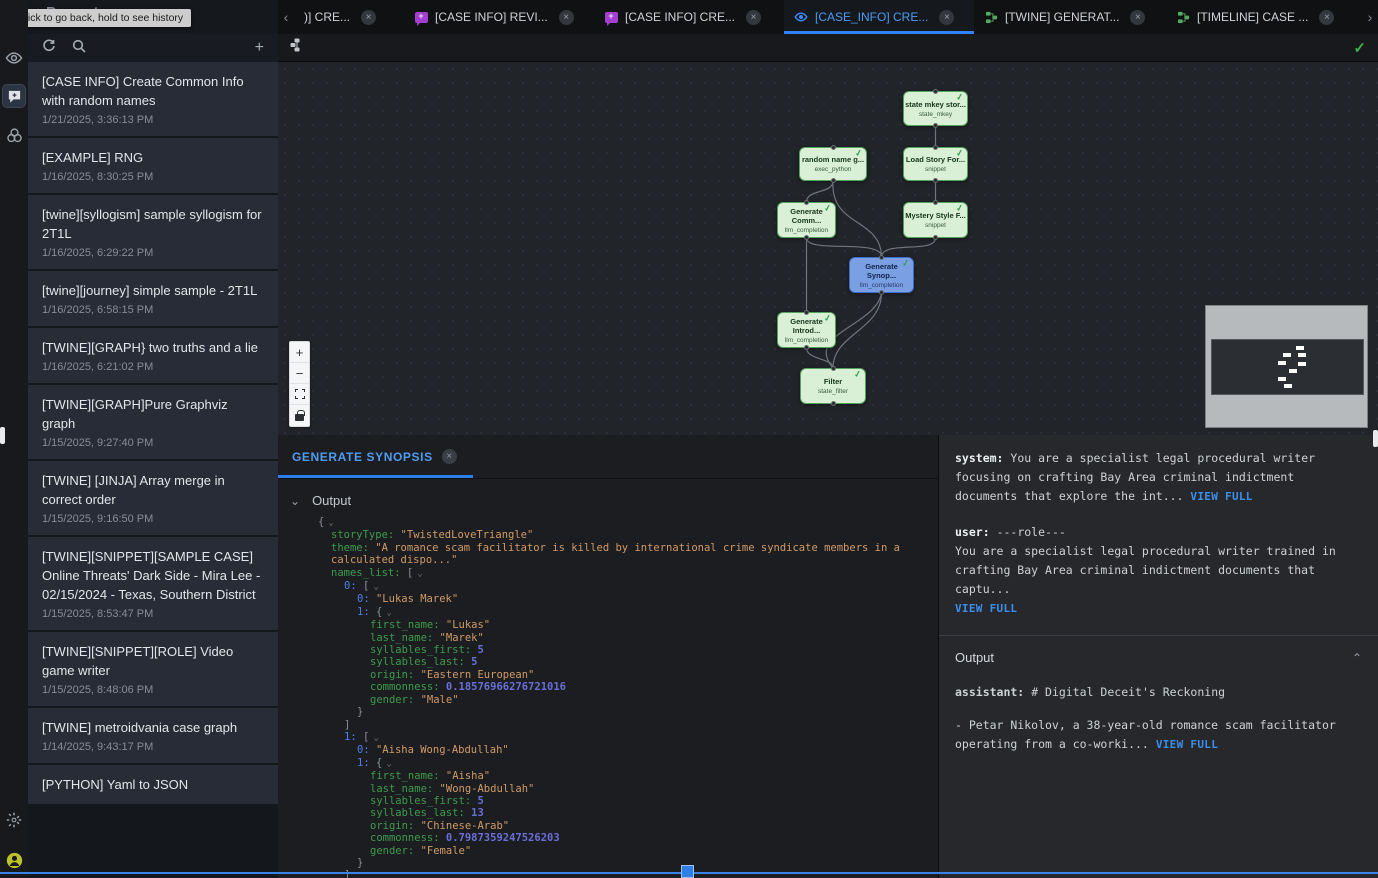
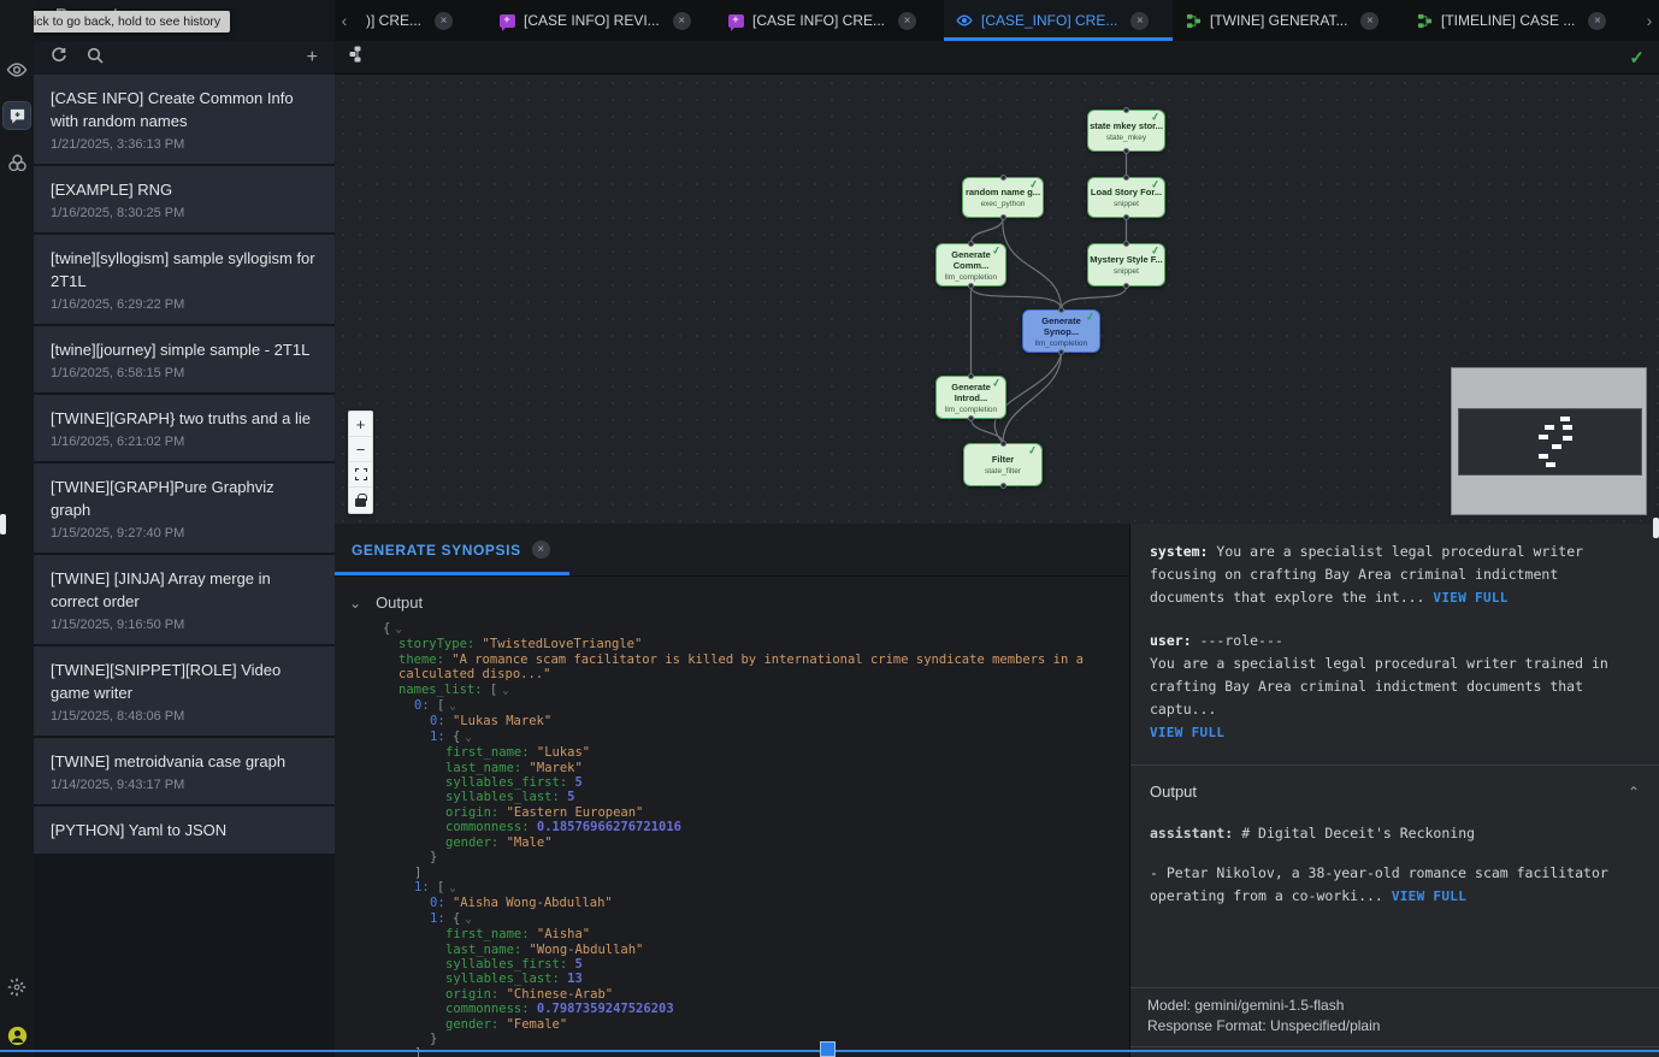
  ick to go back, hold to see history
  +
  [CASE INFO] Create Common Info with random names
  1/21/2025, 3:36:13 PM
  [EXAMPLE] RNG
  1/16/2025, 8:30:25 PM
  [twine][syllogism] sample syllogism for 2T1L
  1/16/2025, 6:29:22 PM
  [twine][journey] simple sample - 2T1L
  1/16/2025, 6:58:15 PM
  [TWINE][GRAPH} two truths and a lie
  1/16/2025, 6:21:02 PM
  [TWINE][GRAPH]Pure Graphviz graph
  1/15/2025, 9:27:40 PM
  [TWINE] [JINJA] Array merge in correct order
  1/15/2025, 9:16:50 PM
- [TWINE][SNIPPET][SAMPLE CASE] Online Threats' Dark Side - Mira Lee - 02/15/2024 - Texas, Southern District
- 1/15/2025, 8:53:47 PM
  [TWINE][SNIPPET][ROLE] Video game writer
  1/15/2025, 8:48:06 PM
  [TWINE] metroidvania case graph
  1/14/2025, 9:43:17 PM
  [PYTHON] Yaml to JSON
  ‹
  )] CRE...
  ×
  [CASE INFO] REVI...
  ×
  [CASE INFO] CRE...
  ×
  [CASE_INFO] CRE...
  ×
  [TWINE] GENERAT...
  ×
  [TIMELINE] CASE ...
  ×
  ›
  ✓
  state mkey stor...
  random name g...
  Load Story For...
  Generate Comm...
  Mystery Style F...
  Generate Synop...
  Generate Introd...
  Filter
  +
  −
  GENERATE SYNOPSIS
  ×
  ⌄
  Output
  { ⌄
  storyType: "TwistedLoveTriangle"
  theme: "A romance scam facilitator is killed by international crime syndicate members in a calculated dispo..."
  names_list: [ ⌄
  0: [ ⌄
  0: "Lukas Marek"
  1: { ⌄
  first_name: "Lukas"
  last_name: "Marek"
  syllables_first: 5
  syllables_last: 5
  origin: "Eastern European"
  commonness: 0.18576966276721016
  gender: "Male"
  }
  ]
  1: [ ⌄
  0: "Aisha Wong-Abdullah"
  1: { ⌄
  first_name: "Aisha"
  last_name: "Wong-Abdullah"
  syllables_first: 5
  syllables_last: 13
  origin: "Chinese-Arab"
  commonness: 0.7987359247526203
  gender: "Female"
  }
  ]
  system: You are a specialist legal procedural writer focusing on crafting Bay Area criminal indictment documents that explore the int... VIEW FULL
  user: ---role---
  You are a specialist legal procedural writer trained in crafting Bay Area criminal indictment documents that captu...
  VIEW FULL
  Output
  ⌃
  assistant: # Digital Deceit's Reckoning
  - Petar Nikolov, a 38-year-old romance scam facilitator operating from a co-worki... VIEW FULL
+ Model: gemini/gemini-1.5-flash
+ Response Format: Unspecified/plain
